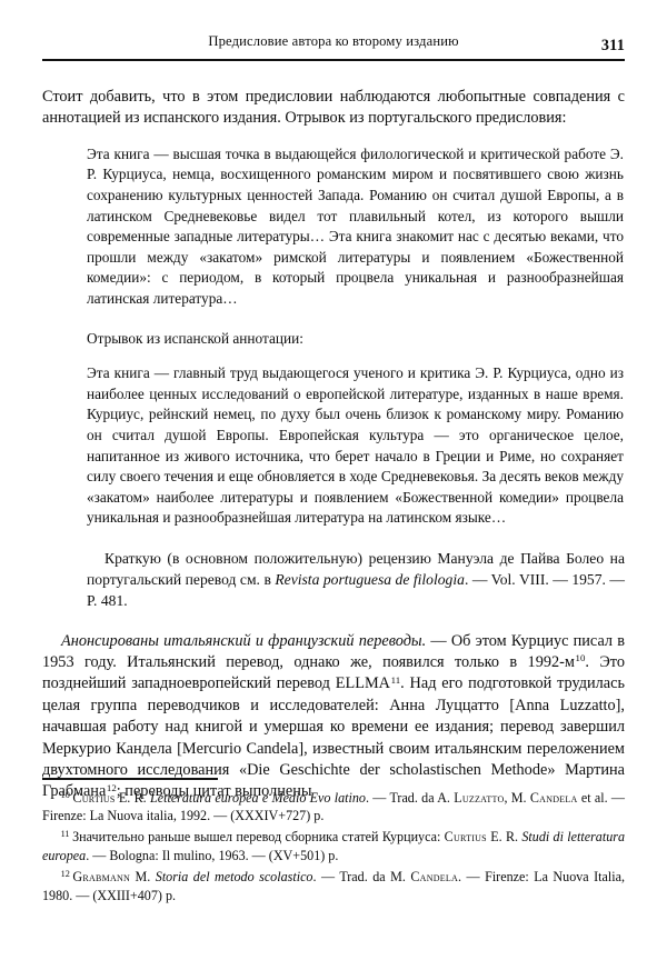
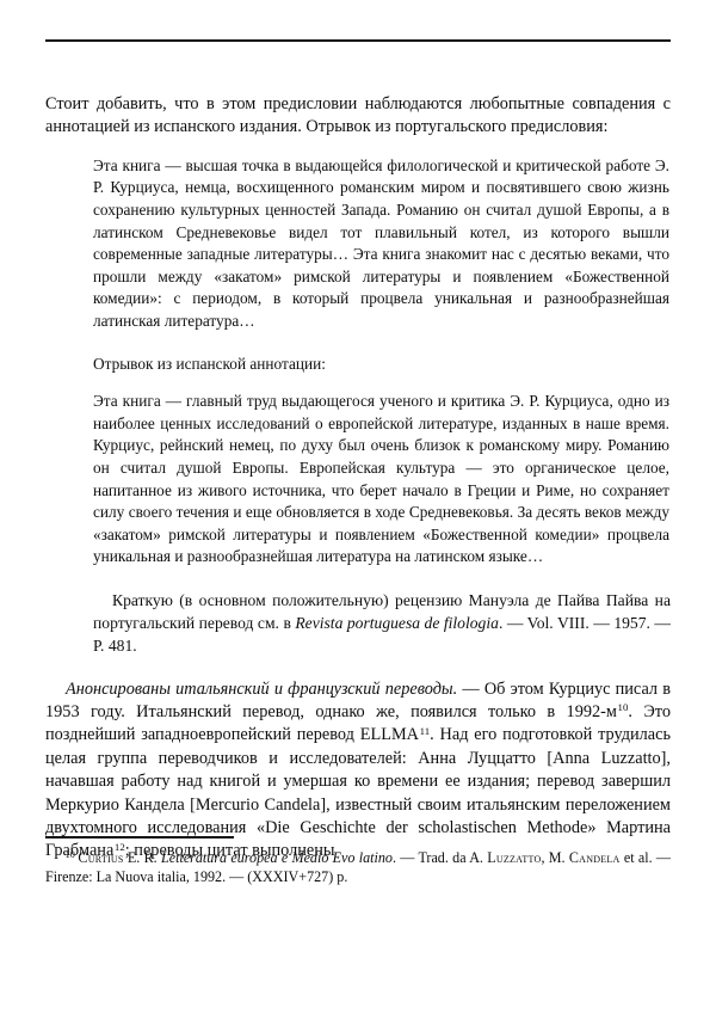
- Предисловие автора ко второму изданию
- 311
  Стоит добавить, что в этом предисловии наблюдаются любопытные совпадения с аннотацией из испанского издания. Отрывок из португальского предисловия:
  Эта книга — высшая точка в выдающейся филологической и критической работе Э. Р. Курциуса, немца, восхищенного романским миром и посвятившего свою жизнь сохранению культурных ценностей Запада. Романию он считал душой Европы, а в латинском Средневековье видел тот плавильный котел, из которого вышли современные западные литературы… Эта книга знакомит нас с десятью веками, что прошли между «закатом» римской литературы и появлением «Божественной комедии»: с периодом, в который процвела уникальная и разнообразнейшая латинская литература…
  Отрывок из испанской аннотации:
- Эта книга — главный труд выдающегося ученого и критика Э. Р. Курциуса, одно из наиболее ценных исследований о европейской литературе, изданных в наше время. Курциус, рейнский немец, по духу был очень близок к романскому миру. Романию он считал душой Европы. Европейская культура — это органическое целое, напитанное из живого источника, что берет начало в Греции и Риме, но сохраняет силу своего течения и еще обновляется в ходе Средневековья. За десять веков между «закатом» наиболее литературы и появлением «Божественной комедии» процвела уникальная и разнообразнейшая литература на латинском языке…
+ Эта книга — главный труд выдающегося ученого и критика Э. Р. Курциуса, одно из наиболее ценных исследований о европейской литературе, изданных в наше время. Курциус, рейнский немец, по духу был очень близок к романскому миру. Романию он считал душой Европы. Европейская культура — это органическое целое, напитанное из живого источника, что берет начало в Греции и Риме, но сохраняет силу своего течения и еще обновляется в ходе Средневековья. За десять веков между «закатом» римской литературы и появлением «Божественной комедии» процвела уникальная и разнообразнейшая литература на латинском языке…
- Краткую (в основном положительную) рецензию Мануэла де Пайва Болео на португальский перевод см. в Revista portuguesa de filologia. — Vol. VIII. — 1957. — P. 481.
+ Краткую (в основном положительную) рецензию Мануэла де Пайва Пайва на португальский перевод см. в Revista portuguesa de filologia. — Vol. VIII. — 1957. — P. 481.
  Анонсированы итальянский и французский переводы. — Об этом Курциус писал в 1953 году. Итальянский перевод, однако же, появился только в 1992-м10. Это позднейший западноевропейский перевод ELLMA11. Над его подготовкой трудилась целая группа переводчиков и исследователей: Анна Луццатто [Anna Luzzatto], начавшая работу над книгой и умершая ко времени ее издания; перевод завершил Меркурио Кандела [Mercurio Candela], известный своим итальянским переложением двухтомного исследования «Die Geschichte der scholastischen Methode» Мартина Грабмана12; переводы цитат выполнены
  10 Curtius E. R. Letteratura europea e Medio Evo latino. — Trad. da A. Luzzatto, M. Candela et al. — Firenze: La Nuova italia, 1992. — (XXXIV+727) p.
- 11 Значительно раньше вышел перевод сборника статей Курциуса: Curtius E. R. Studi di letteratura europea. — Bologna: Il mulino, 1963. — (XV+501) p.
- 12 Grabmann M. Storia del metodo scolastico. — Trad. da M. Candela. — Firenze: La Nuova Italia, 1980. — (XXIII+407) p.
